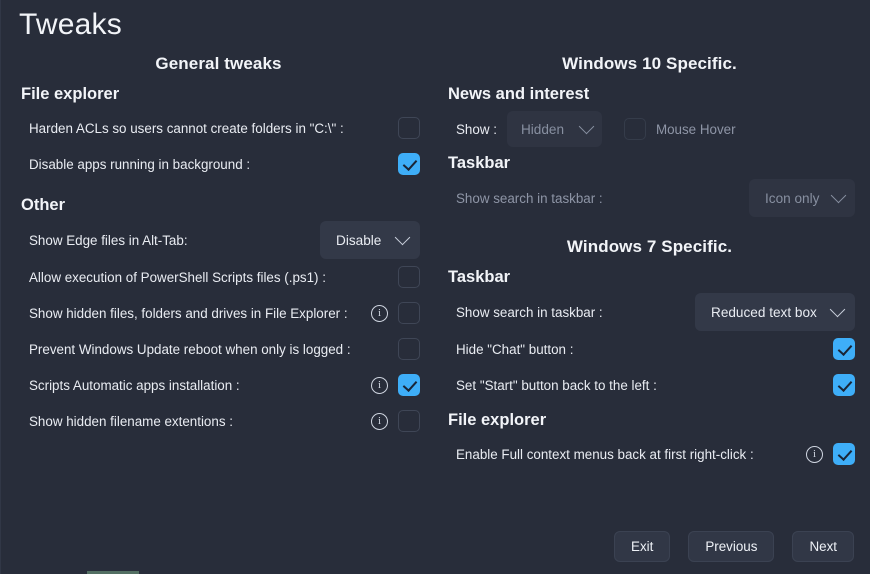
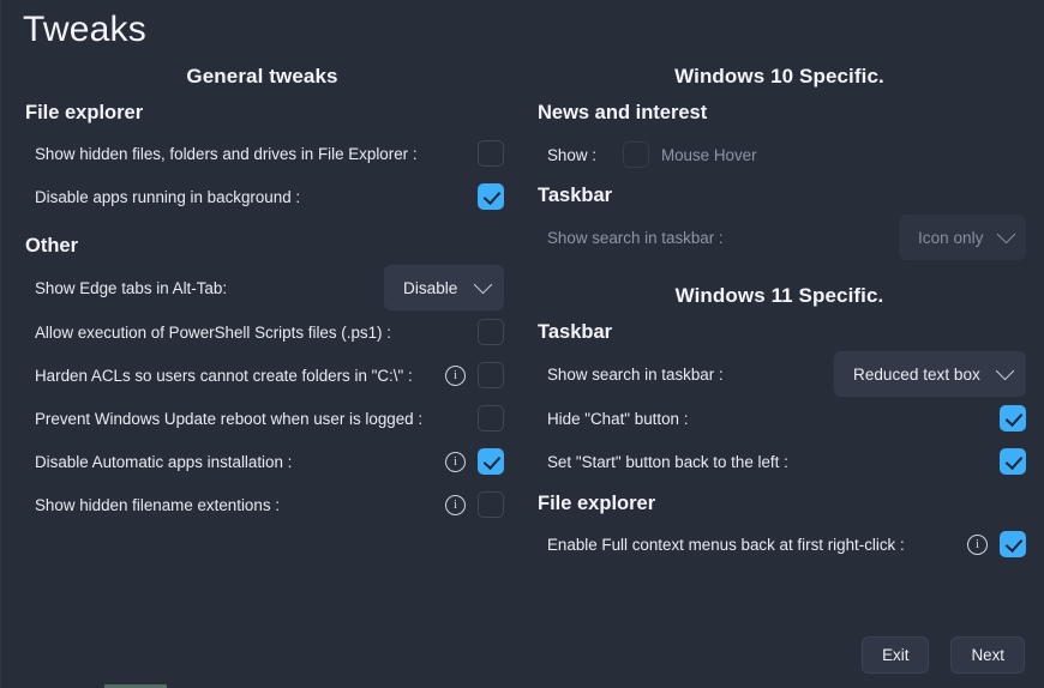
  Tweaks
  General tweaks
  File explorer
- Harden ACLs so users cannot create folders in "C:\" :
+ Show hidden files, folders and drives in File Explorer :
  Disable apps running in background :
  Other
- Show Edge files in Alt-Tab:
+ Show Edge tabs in Alt-Tab:
  Disable
  Allow execution of PowerShell Scripts files (.ps1) :
- Show hidden files, folders and drives in File Explorer :
+ Harden ACLs so users cannot create folders in "C:\" :
  i
- Prevent Windows Update reboot when only is logged :
+ Prevent Windows Update reboot when user is logged :
- Scripts Automatic apps installation :
+ Disable Automatic apps installation :
  i
  Show hidden filename extentions :
  i
  Windows 10 Specific.
  News and interest
  Show :
- Hidden
  Mouse Hover
  Taskbar
  Show search in taskbar :
  Icon only
- Windows 7 Specific.
+ Windows 11 Specific.
  Taskbar
  Show search in taskbar :
  Reduced text box
  Hide "Chat" button :
  Set "Start" button back to the left :
  File explorer
  Enable Full context menus back at first right-click :
  i
  Exit
- Previous
  Next
